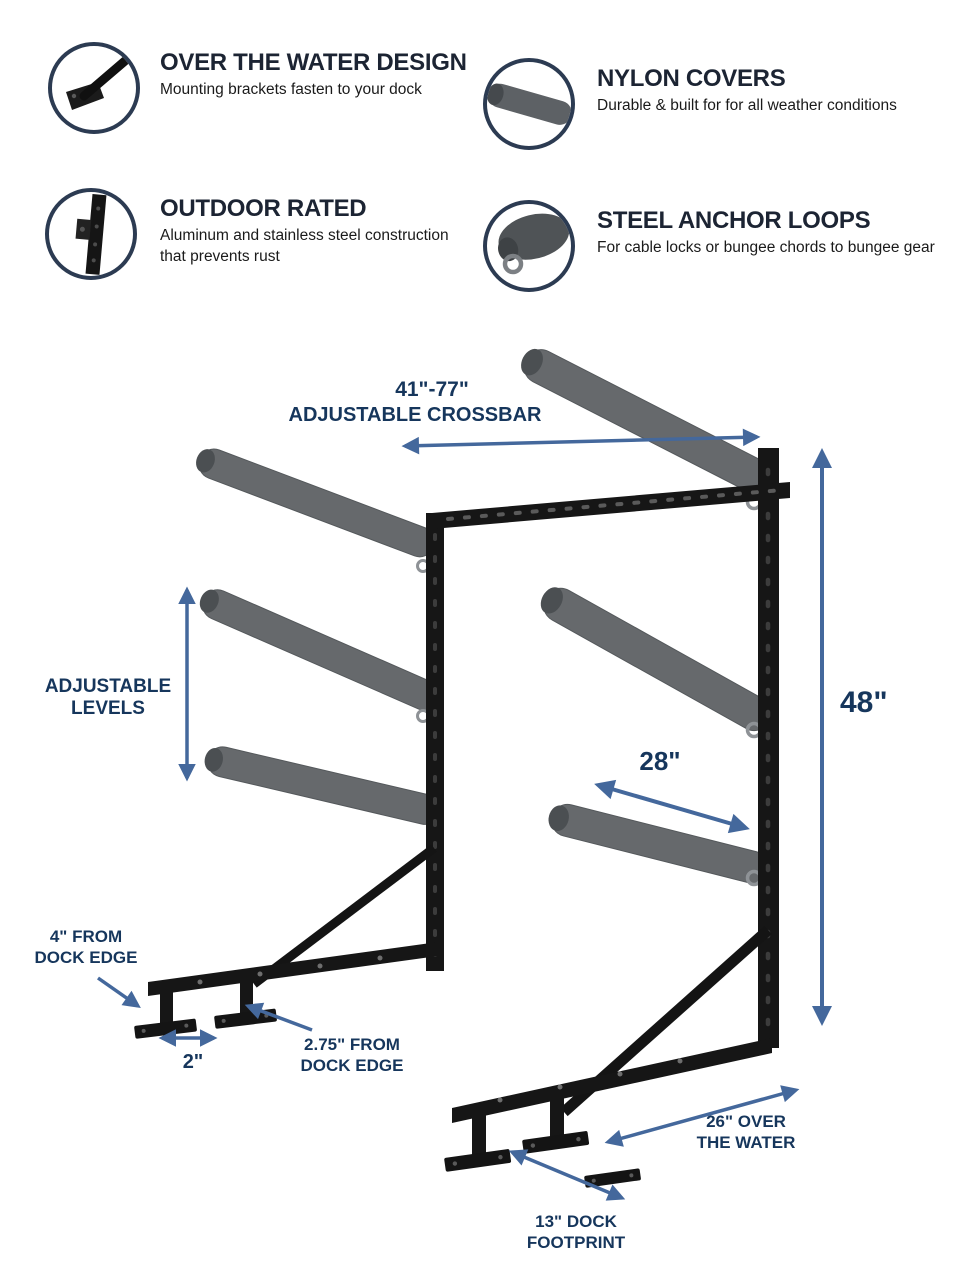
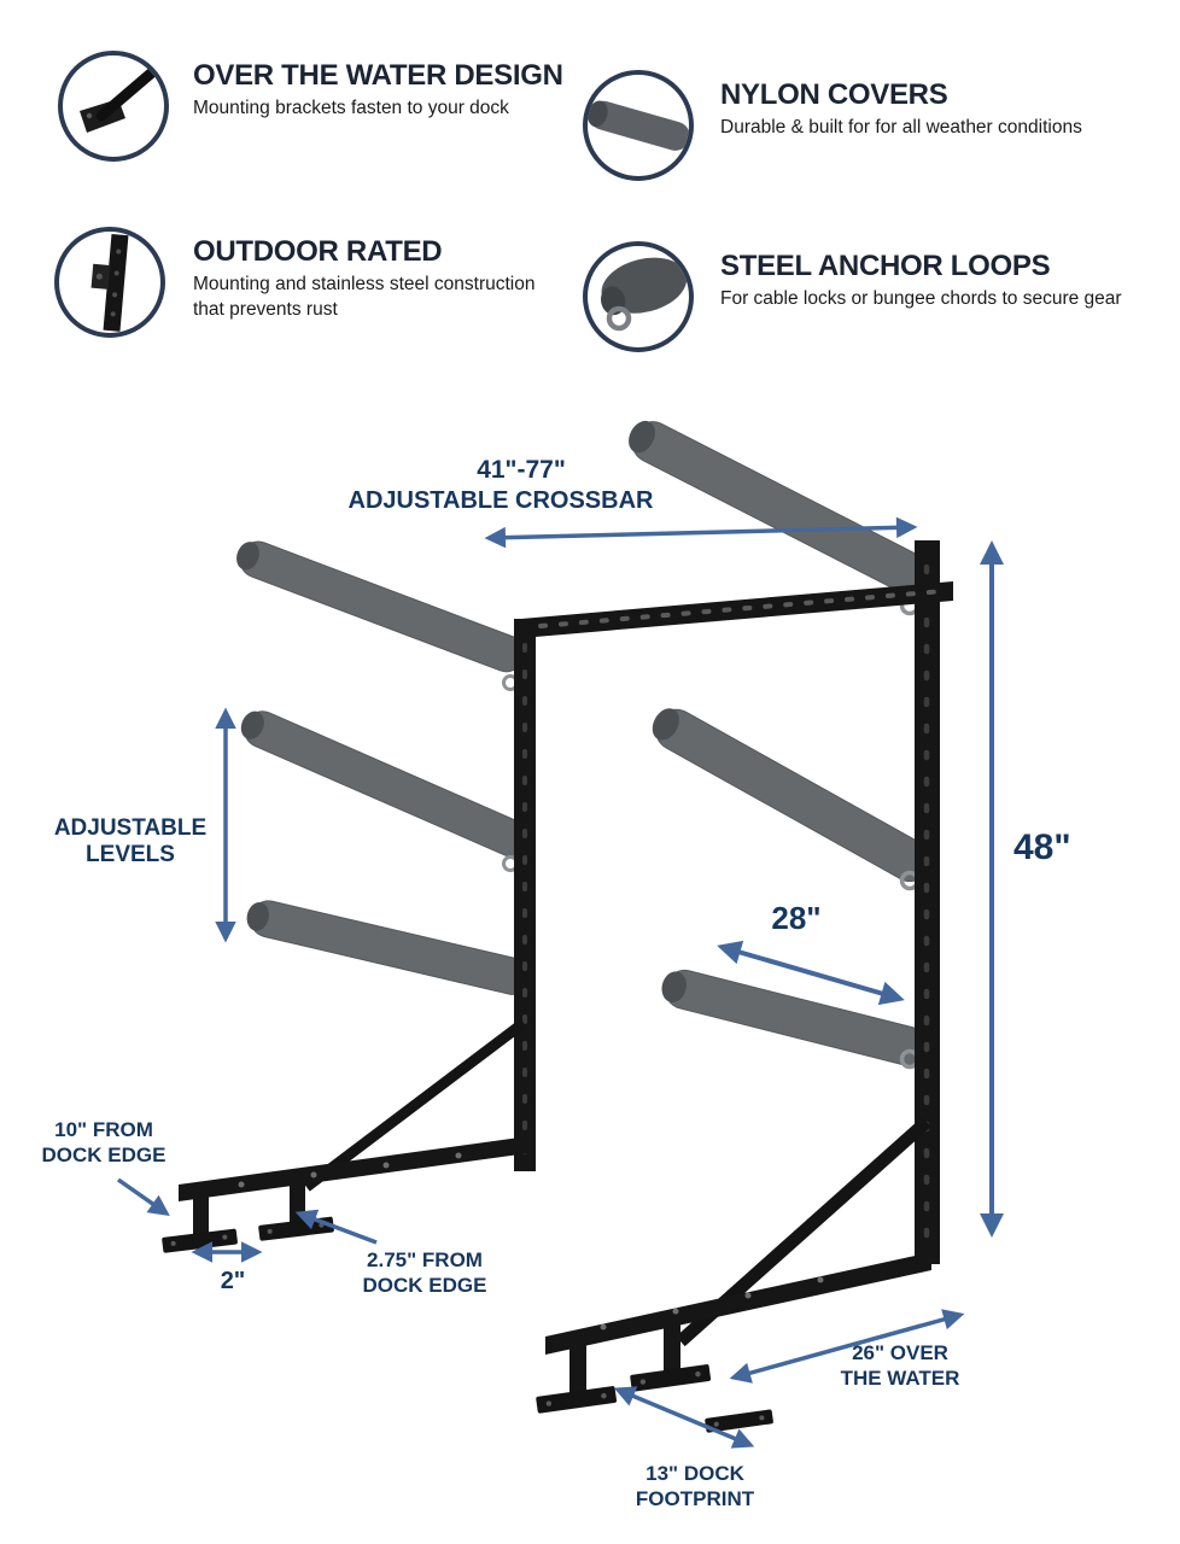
  OVER THE WATER DESIGN
  Mounting brackets fasten to your dock
  NYLON COVERS
  Durable & built for for all weather conditions
  OUTDOOR RATED
- Aluminum and stainless steel construction that prevents rust
+ Mounting and stainless steel construction that prevents rust
  STEEL ANCHOR LOOPS
- For cable locks or bungee chords to bungee gear
+ For cable locks or bungee chords to secure gear
  41"-77"
  ADJUSTABLE CROSSBAR
  ADJUSTABLE
  LEVELS
  28"
  48"
- 4" FROM
+ 10" FROM
  DOCK EDGE
  2"
  2.75" FROM
  DOCK EDGE
  26" OVER
  THE WATER
  13" DOCK
  FOOTPRINT
